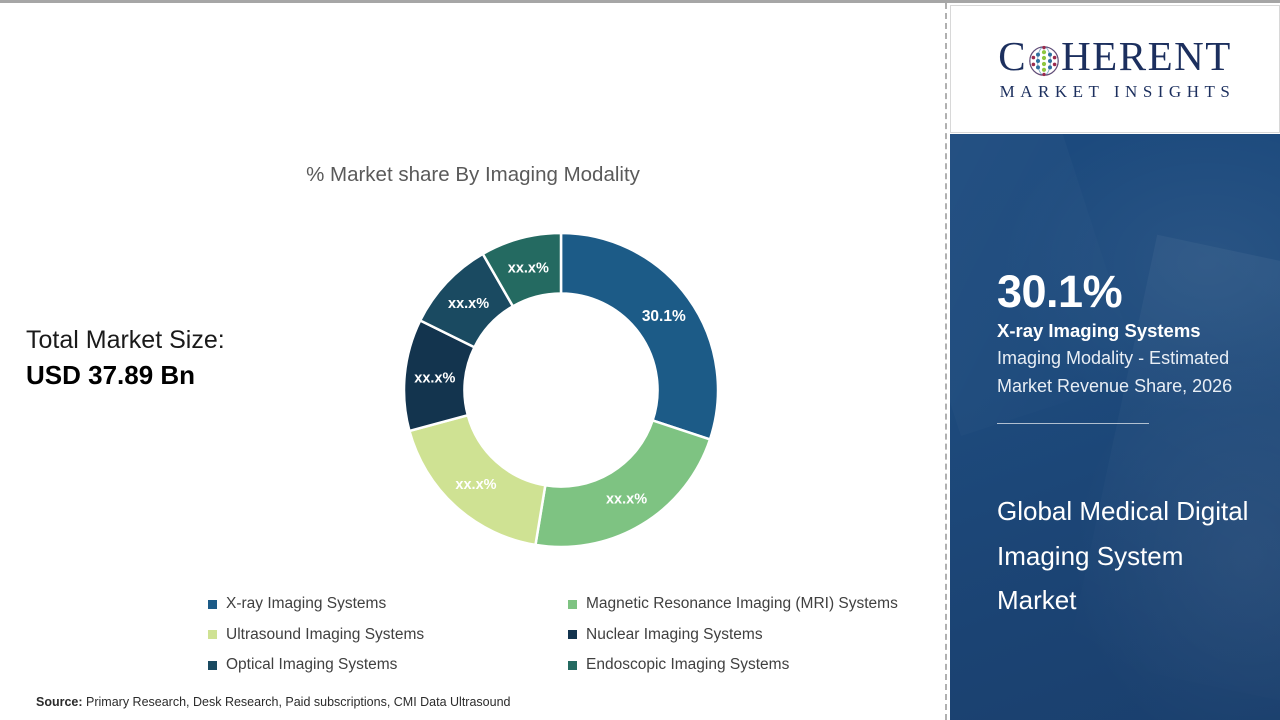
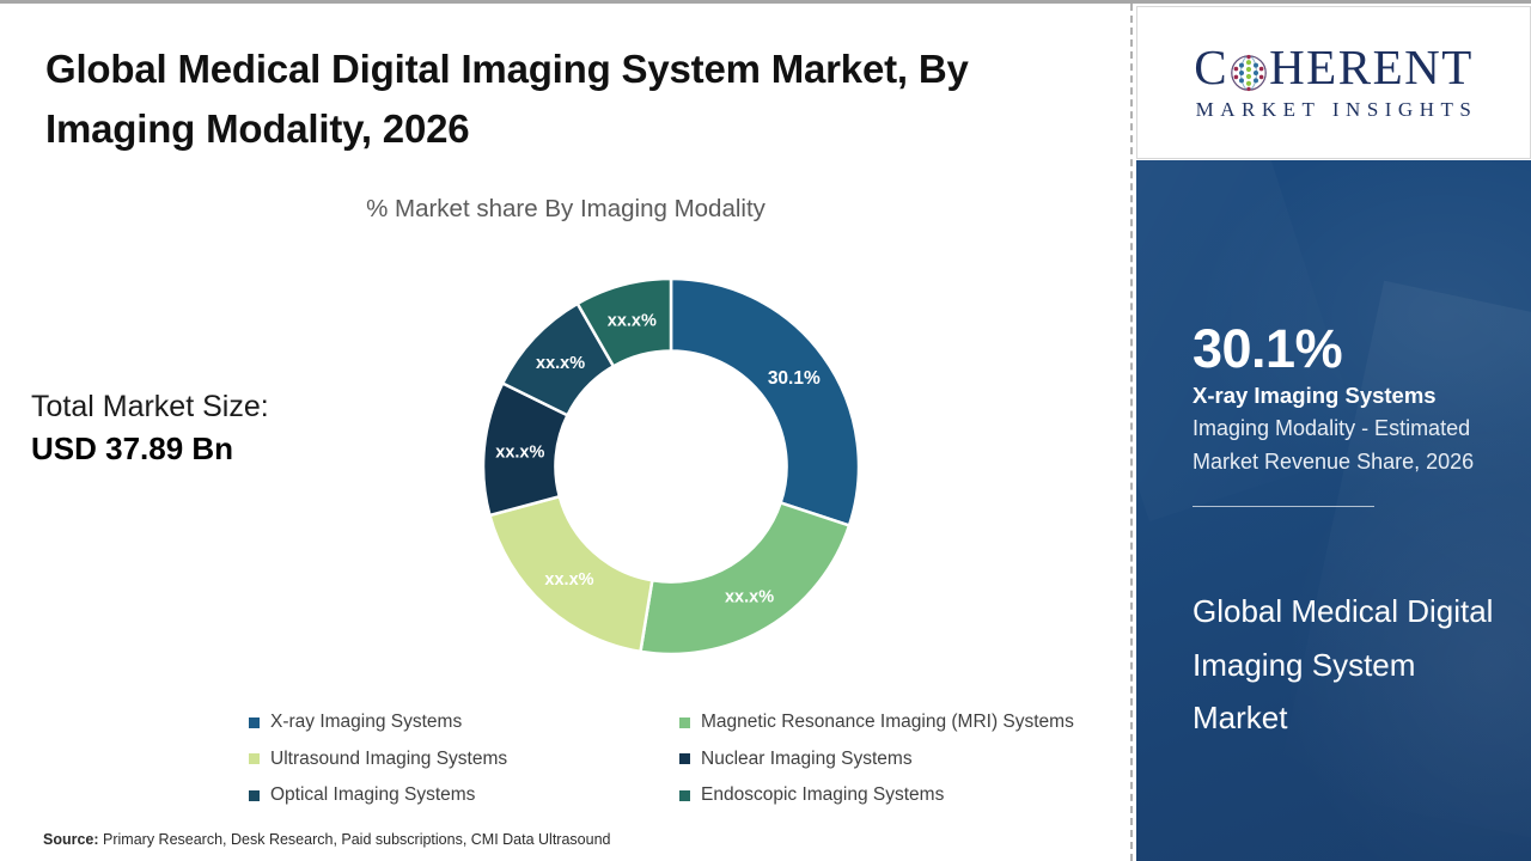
+ Global Medical Digital Imaging System Market, By Imaging Modality, 2026
  % Market share By Imaging Modality
  Total Market Size:
  USD 37.89 Bn
  30.1%
  xx.x%
  xx.x%
  xx.x%
  xx.x%
  xx.x%
  X-ray Imaging Systems
  Magnetic Resonance Imaging (MRI) Systems
  Ultrasound Imaging Systems
  Nuclear Imaging Systems
  Optical Imaging Systems
  Endoscopic Imaging Systems
  Source: Primary Research, Desk Research, Paid subscriptions, CMI Data Ultrasound
  C
  HERENT
  MARKET INSIGHTS
  30.1%
  X-ray Imaging Systems
  Imaging Modality - Estimated Market Revenue Share, 2026
  Global Medical Digital Imaging System Market
